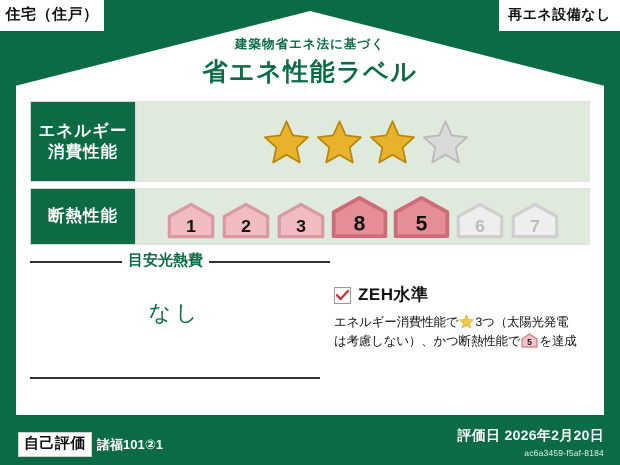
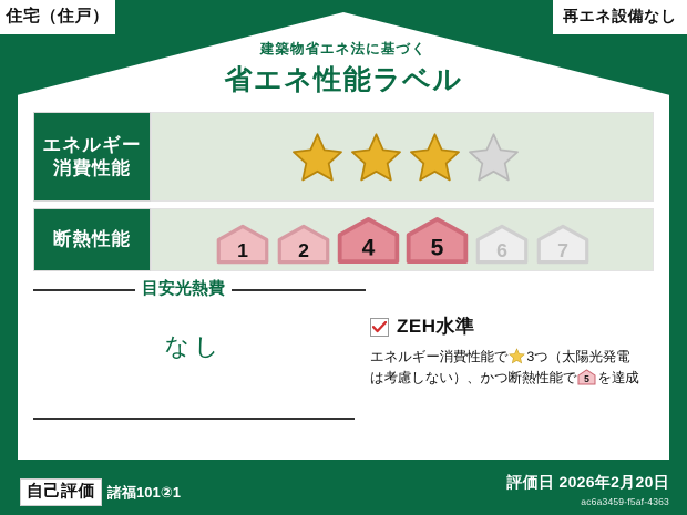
  住宅（住戸）
  再エネ設備なし
  建築物省エネ法に基づく
  省エネ性能ラベル
  エネルギー
  消費性能
  断熱性能
  1
  2
- 3
- 8
+ 4
  5
  6
  7
  目安光熱費
  なし
  ZEH水準
  エネルギー消費性能で 3つ（太陽光発電
  は考慮しない）、かつ断熱性能で
  5
  を達成
  自己評価
  諸福101②1
  評価日 2026年2月20日
- ac6a3459-f5af-8184
+ ac6a3459-f5af-4363
